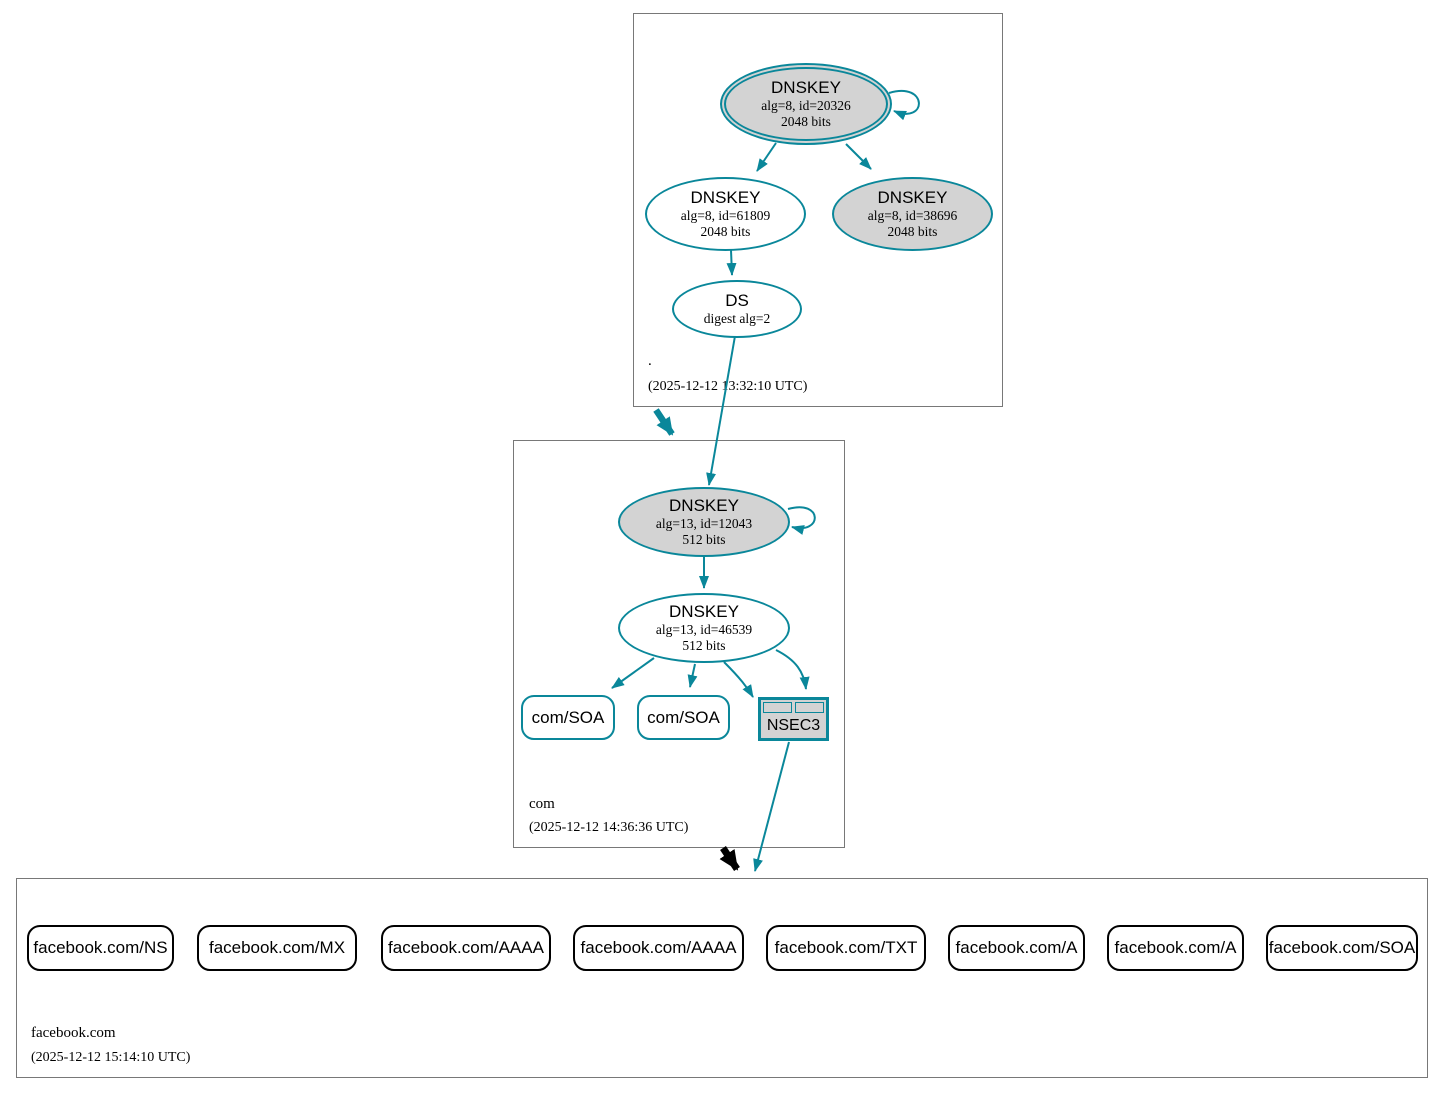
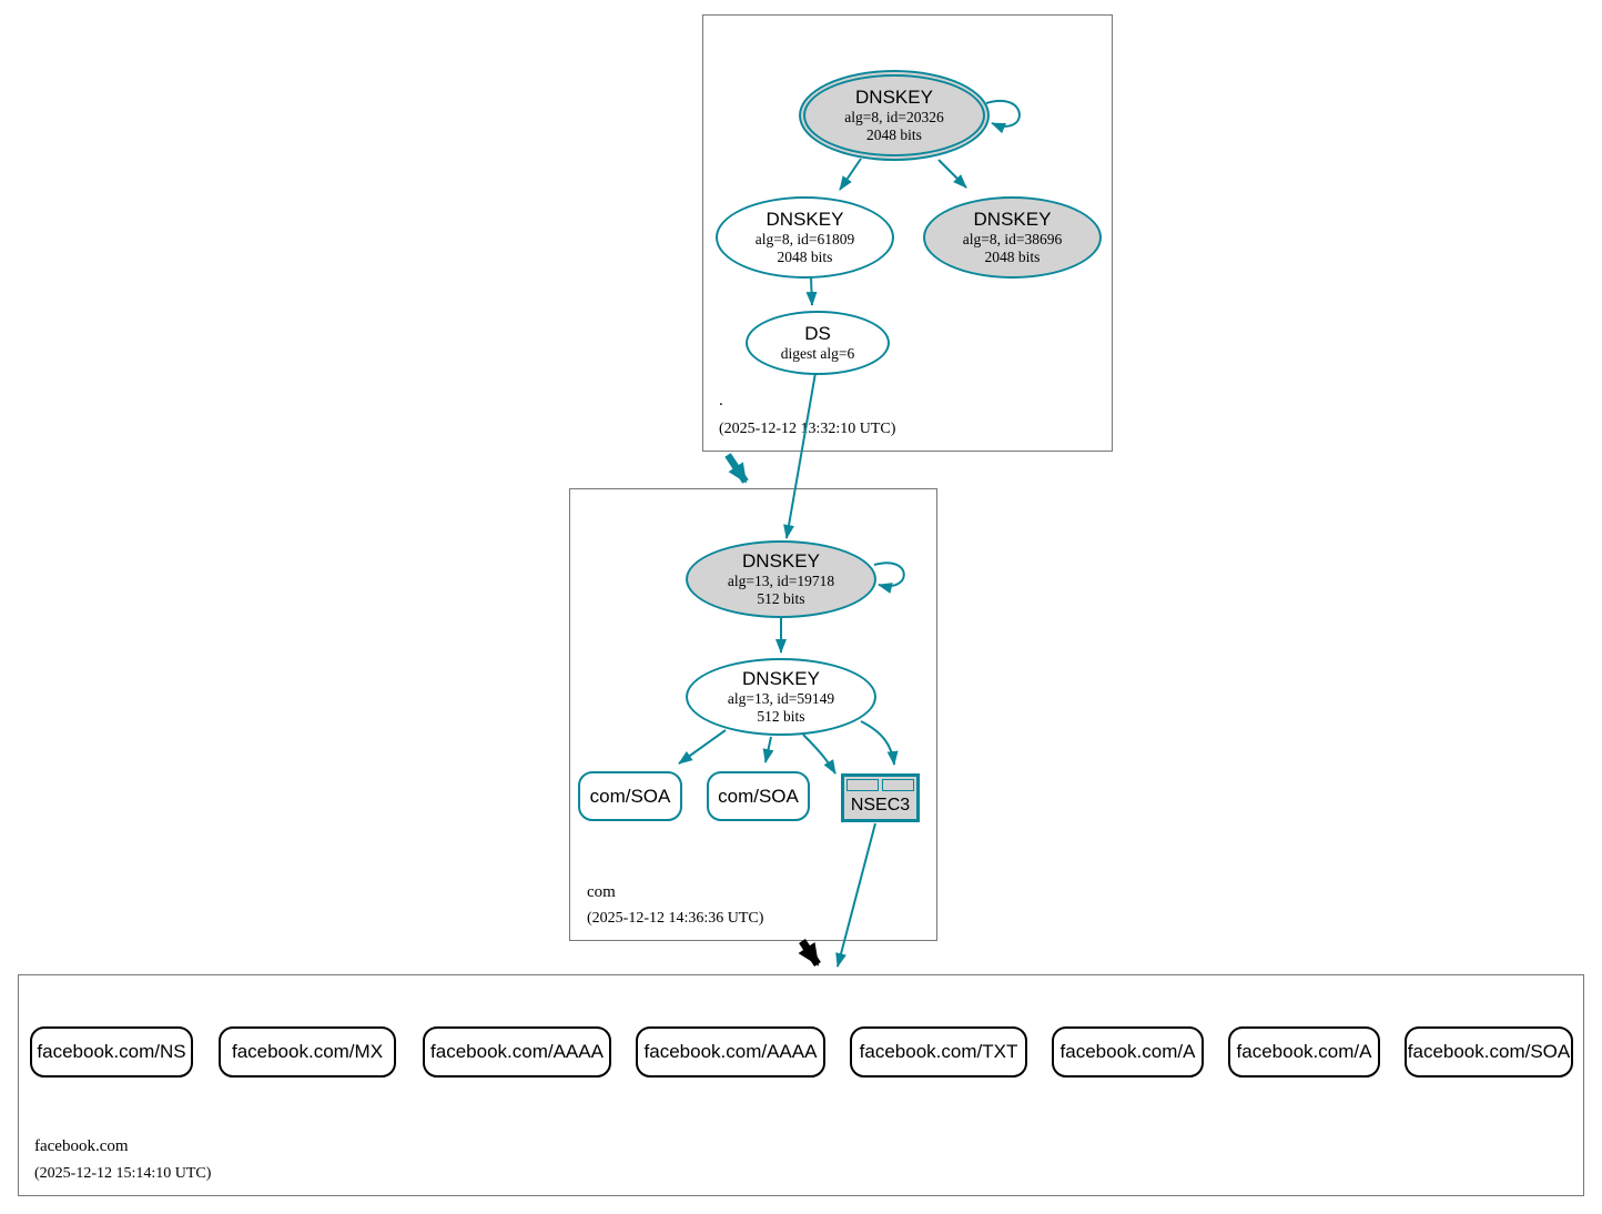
  .
  (2025-12-12 13:32:10 UTC)
  com
  (2025-12-12 14:36:36 UTC)
  facebook.com
  (2025-12-12 15:14:10 UTC)
  DNSKEY
  alg=8, id=20326
  2048 bits
  DNSKEY
  alg=8, id=61809
  2048 bits
  DNSKEY
  alg=8, id=38696
  2048 bits
  DS
- digest alg=2
+ digest alg=6
  DNSKEY
- alg=13, id=12043
+ alg=13, id=19718
  512 bits
  DNSKEY
- alg=13, id=46539
+ alg=13, id=59149
  512 bits
  com/SOA
  com/SOA
  NSEC3
  facebook.com/NS
  facebook.com/MX
  facebook.com/AAAA
  facebook.com/AAAA
  facebook.com/TXT
  facebook.com/A
  facebook.com/A
  facebook.com/SOA
